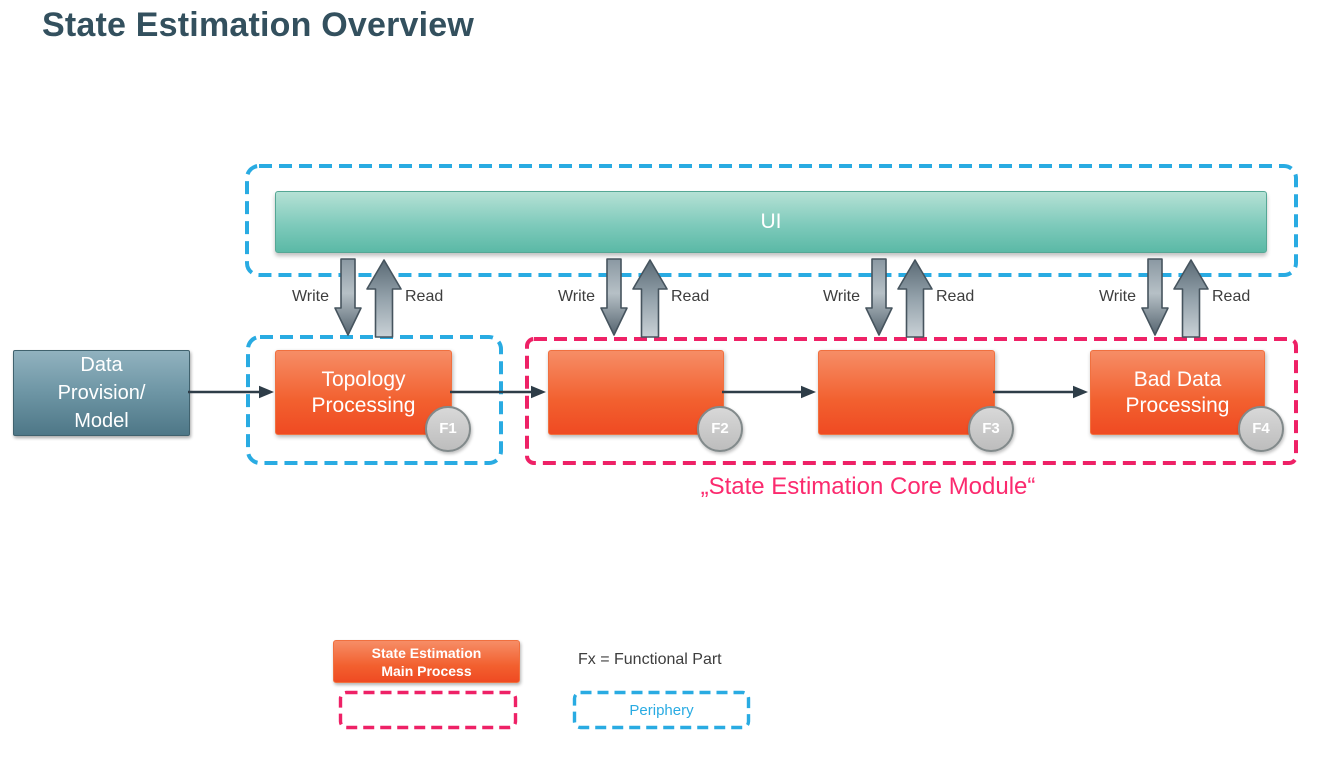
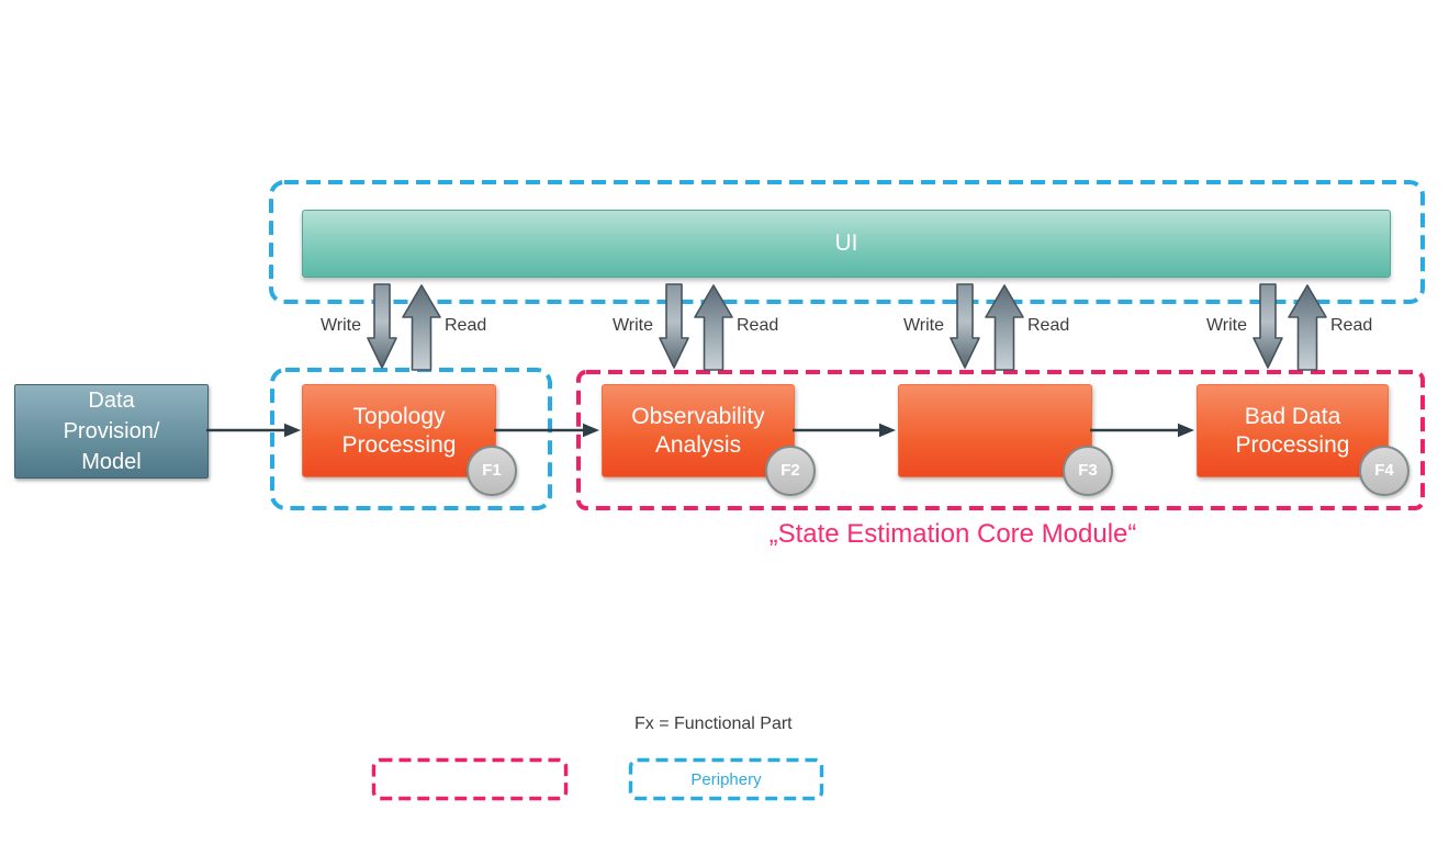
- State Estimation Overview
  UI
  Data
  Provision/
  Model
  Topology
  Processing
  F1
+ Observability
+ Analysis
  F2
  F3
  Bad Data
  Processing
  F4
  Write
  Read
  Write
  Read
  Write
  Read
  Write
  Read
  „State Estimation Core Module“
- State Estimation
- Main Process
  Fx = Functional Part
  Periphery
